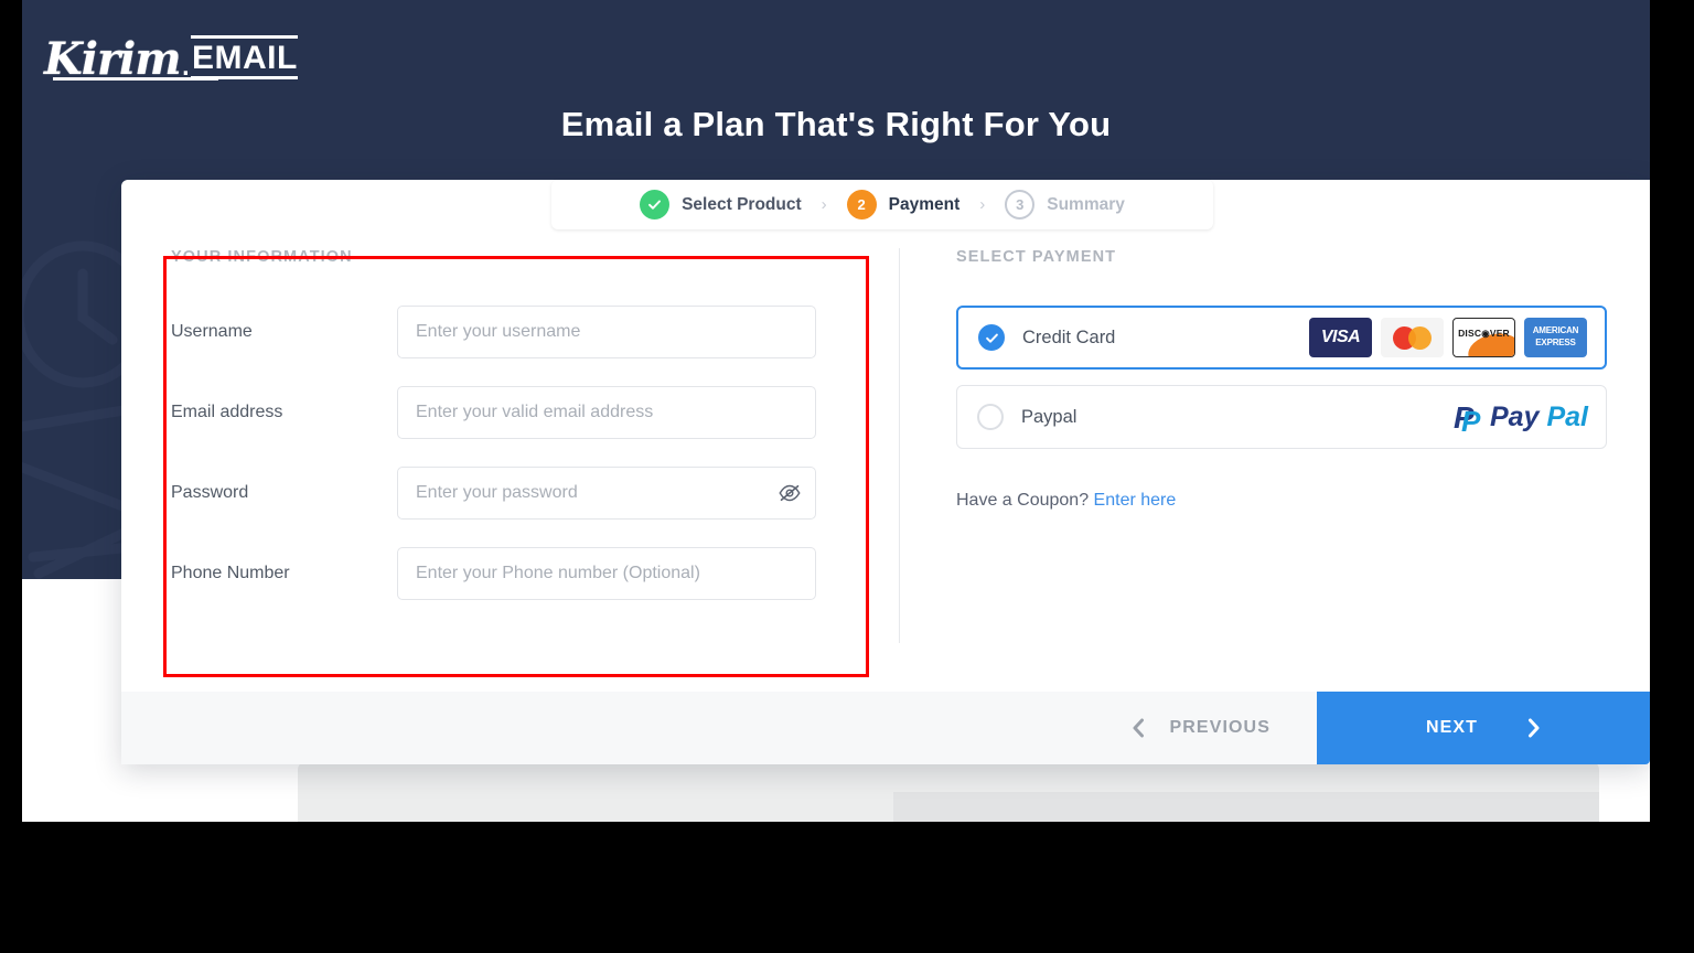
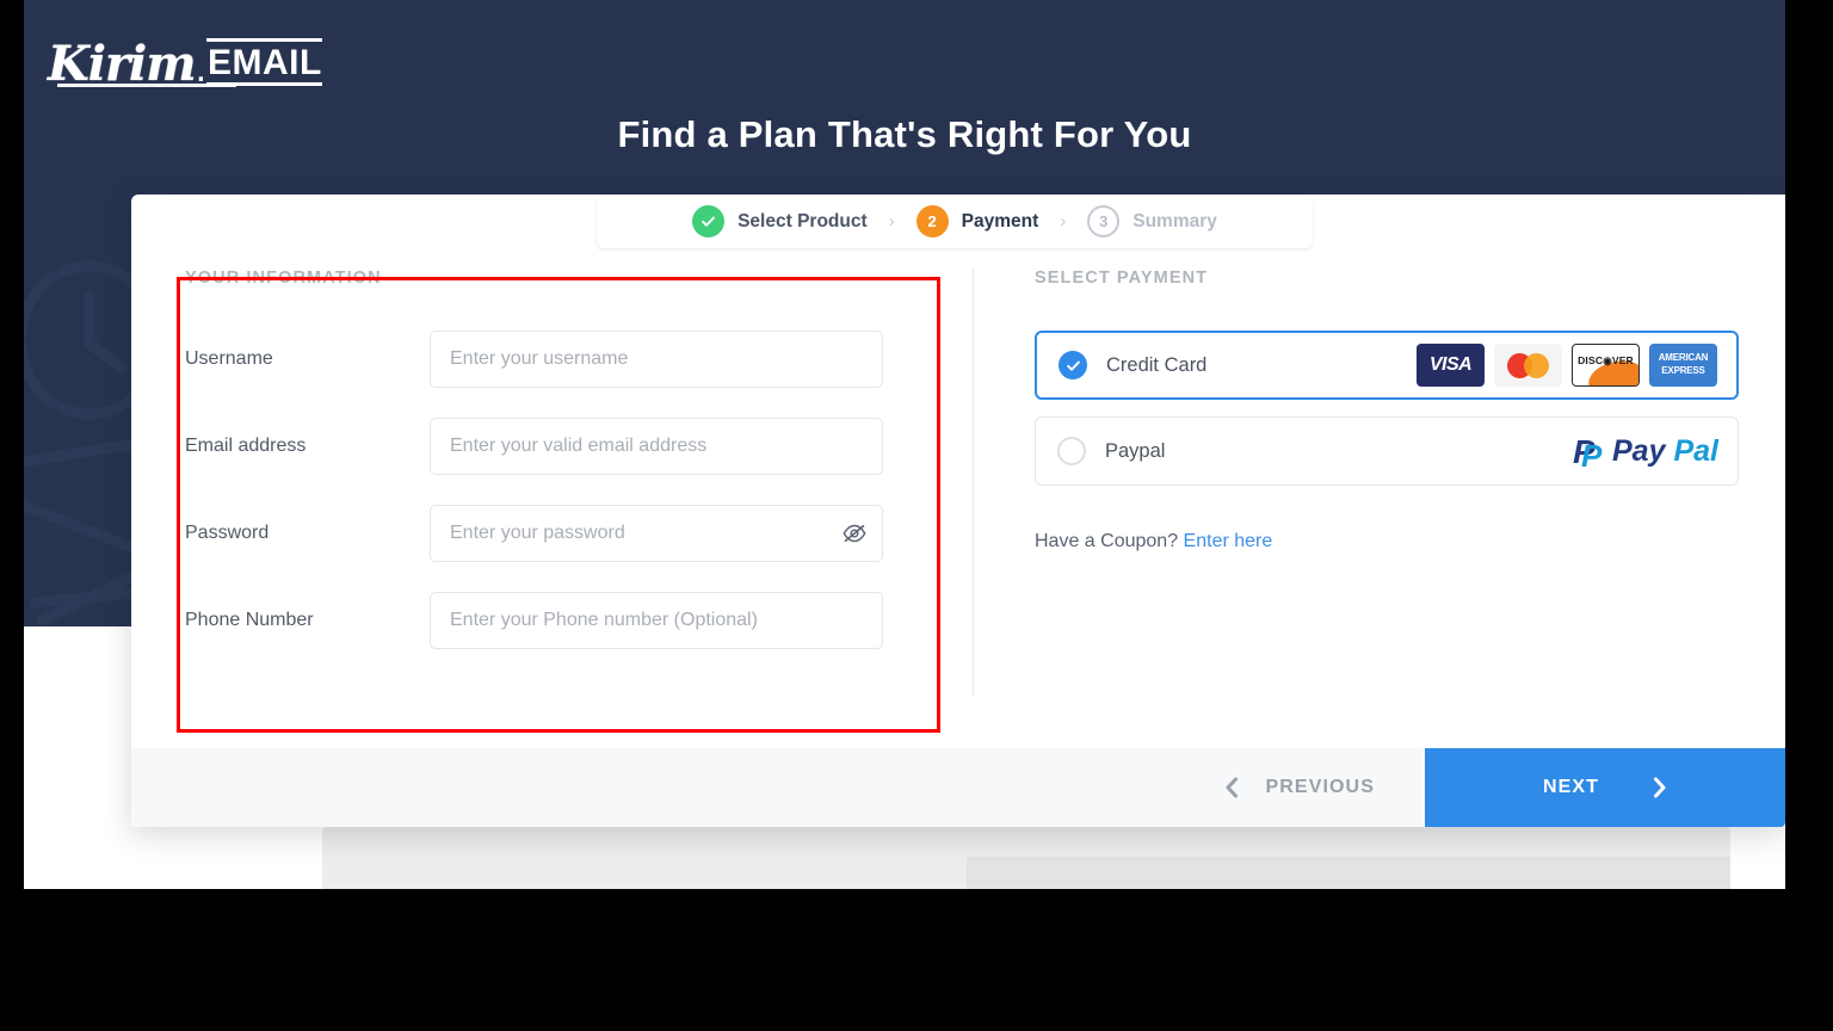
  Kirim
  .
  EMAIL
- Email a Plan That's Right For You
+ Find a Plan That's Right For You
  Select Product
  ›
  2
  Payment
  ›
  3
  Summary
  YOUR INFORMATION
  Username
  Enter your username
  Email address
  Enter your valid email address
  Password
  Enter your password
  Phone Number
  Enter your Phone number (Optional)
  SELECT PAYMENT
  Credit Card
  VISA
  DISC◉VER
  AMERICAN
  EXPRESS
  Paypal
  P
  P
  Pay
  Pal
  Have a Coupon? Enter here
  PREVIOUS
  NEXT
